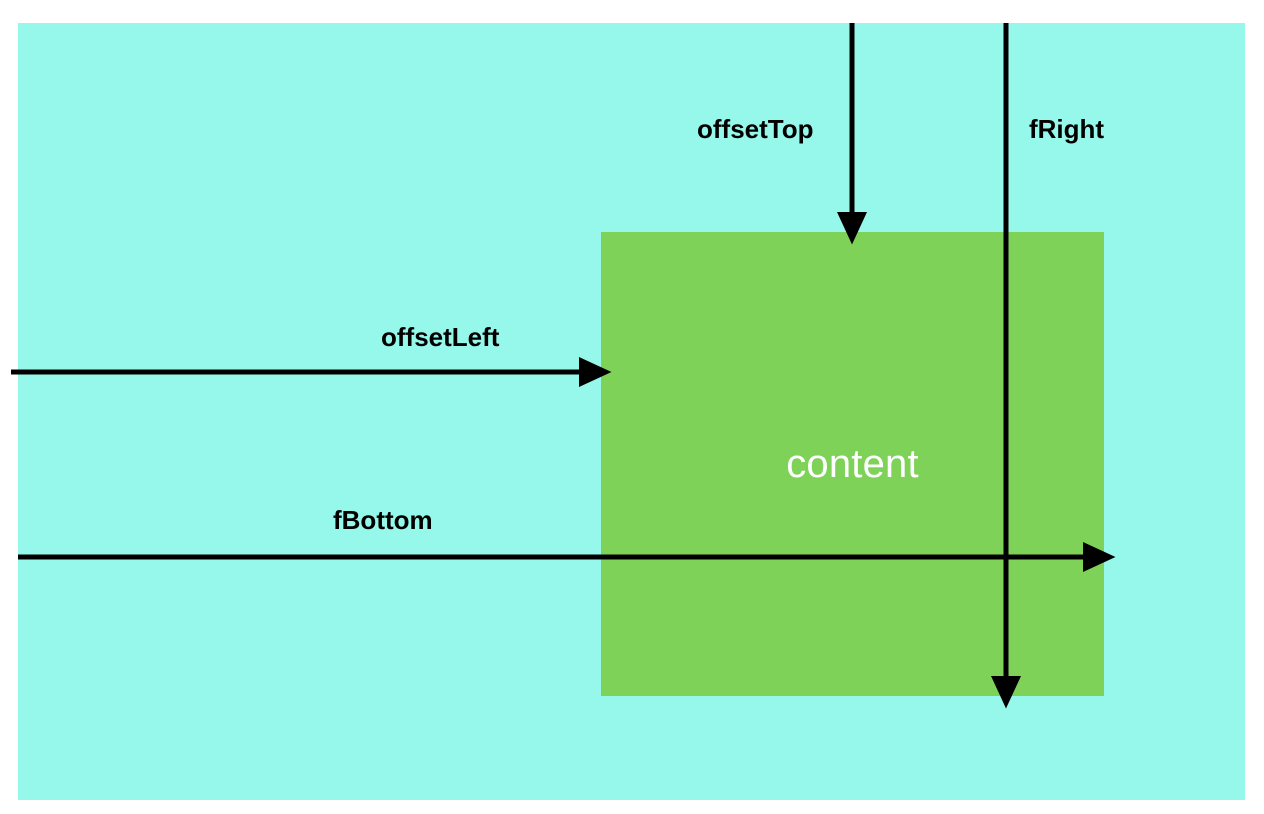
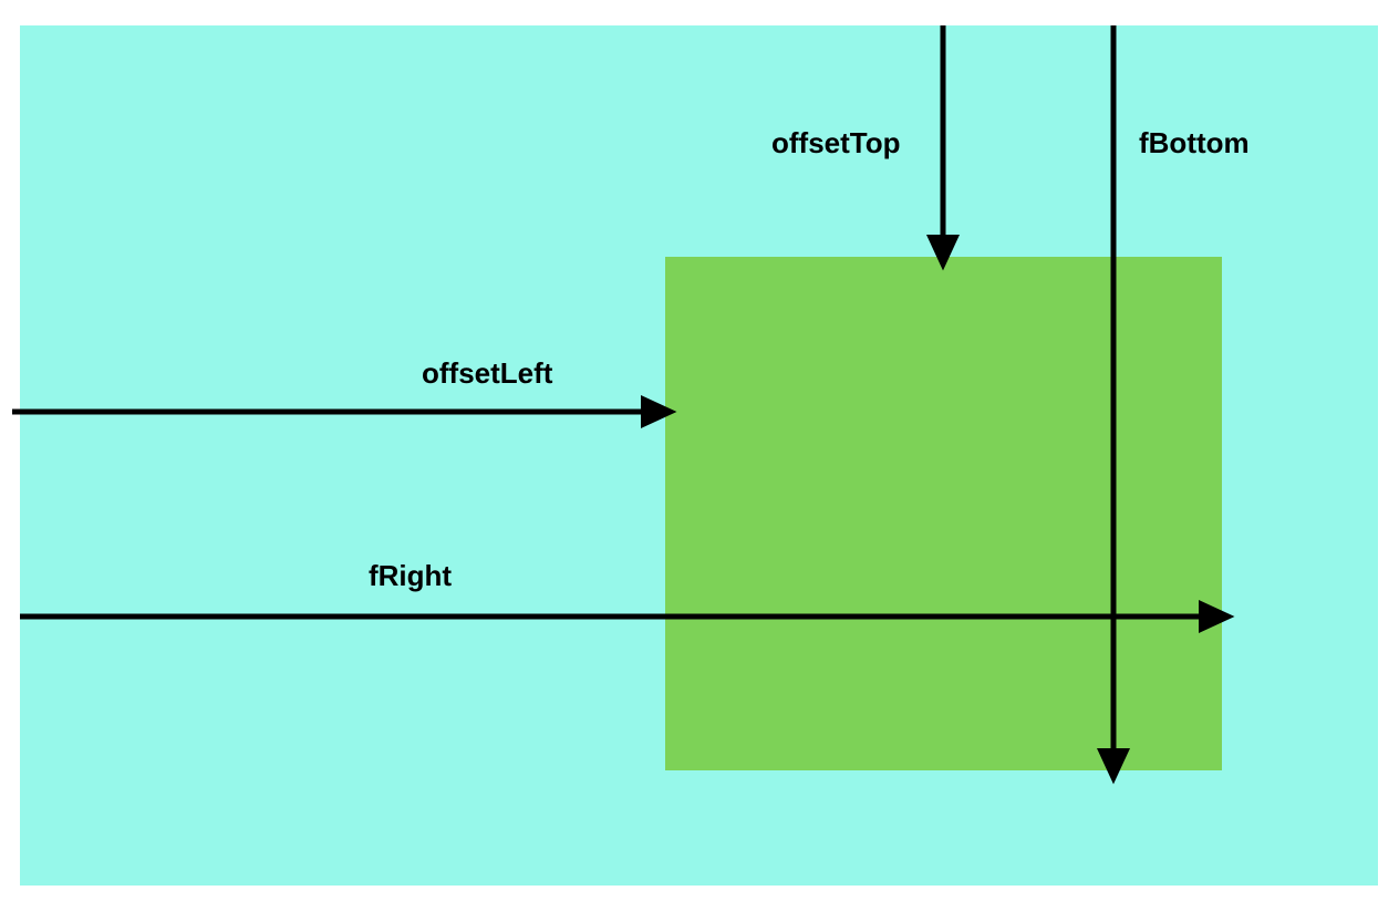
- content
  offsetTop
- fRight
+ fBottom
  offsetLeft
- fBottom
+ fRight
